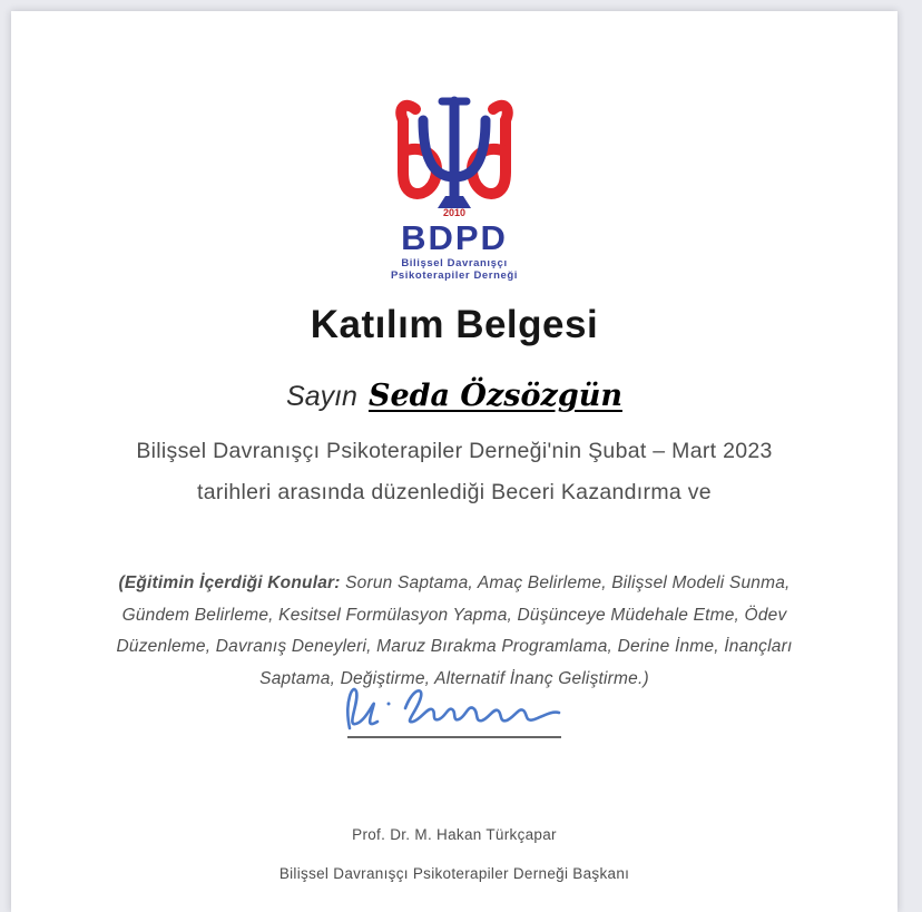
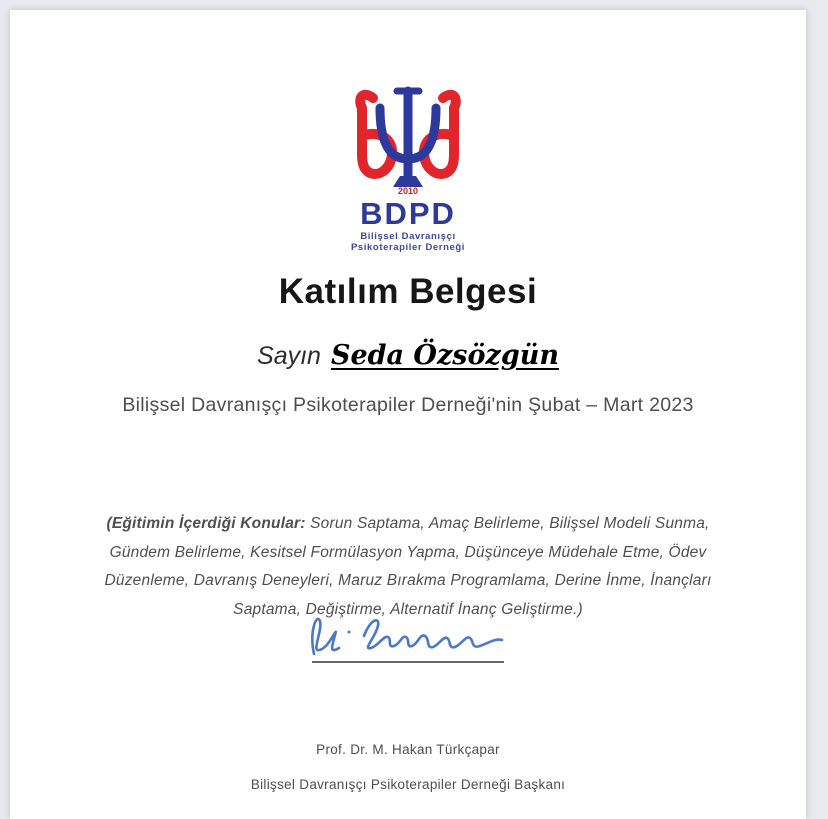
  2010
  BDPD
  Bilişsel Davranışçı
  Psikoterapiler Derneği
  Katılım Belgesi
  Sayın Seda Özsözgün
  Bilişsel Davranışçı Psikoterapiler Derneği'nin Şubat – Mart 2023
- tarihleri arasında düzenlediği Beceri Kazandırma ve
  (Eğitimin İçerdiği Konular: Sorun Saptama, Amaç Belirleme, Bilişsel Modeli Sunma, Gündem Belirleme, Kesitsel Formülasyon Yapma, Düşünceye Müdehale Etme, Ödev Düzenleme, Davranış Deneyleri, Maruz Bırakma Programlama, Derine İnme, İnançları Saptama, Değiştirme, Alternatif İnanç Geliştirme.)
  Prof. Dr. M. Hakan Türkçapar
  Bilişsel Davranışçı Psikoterapiler Derneği Başkanı
